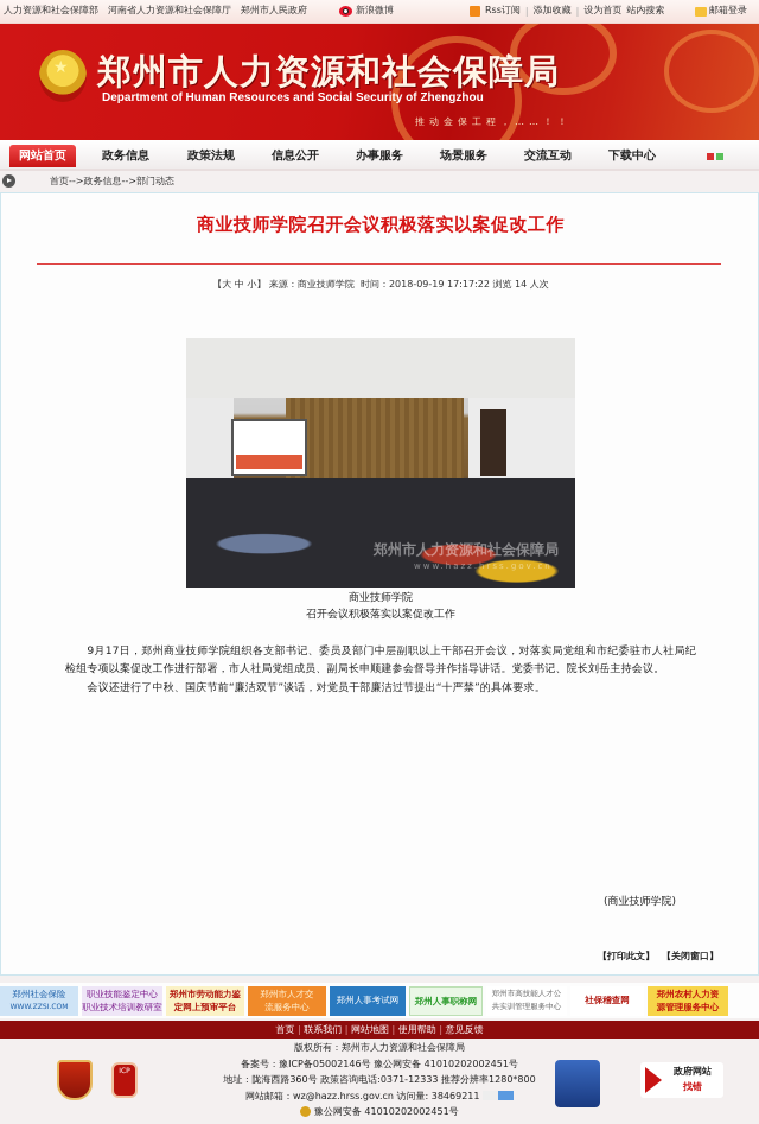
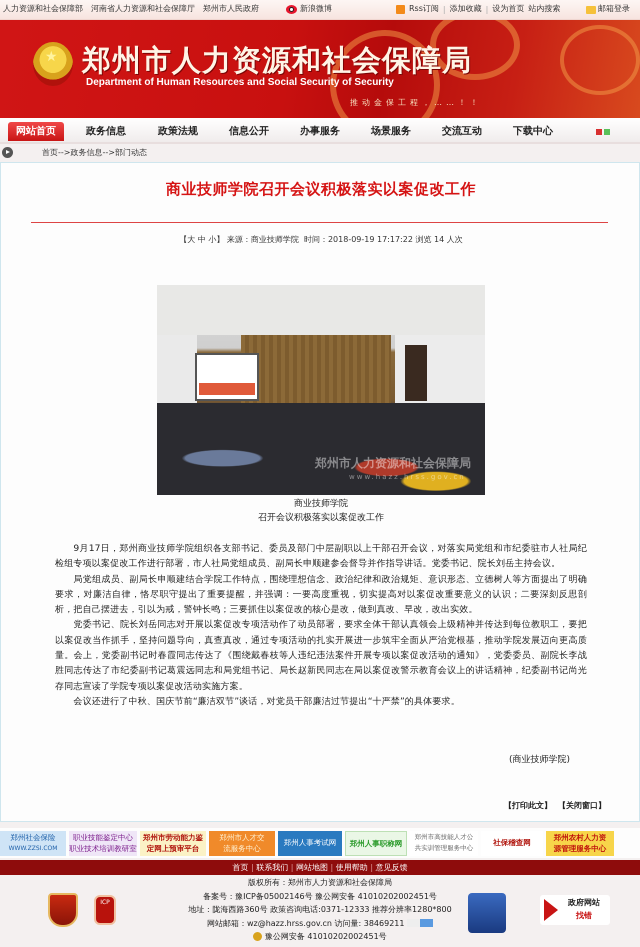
  人力资源和社会保障部
  河南省人力资源和社会保障厅
  郑州市人民政府
  新浪微博
  Rss订阅
  |
  添加收藏
  |
  设为首页
  站内搜索
  邮箱登录
  郑州市人力资源和社会保障局
- Department of Human Resources and Social Security of Zhengzhou
+ Department of Human Resources and Social Security of Security
  推动金保工程，……！！
  网站首页
  政务信息
  政策法规
  信息公开
  办事服务
  场景服务
  交流互动
  下载中心
  首页-->政务信息-->部门动态
  商业技师学院召开会议积极落实以案促改工作
  【大 中 小】 来源：商业技师学院 时间：2018-09-19 17:17:22 浏览 14 人次
  郑州市人力资源和社会保障局
  www.hazz.hrss.gov.cn
  商业技师学院
  召开会议积极落实以案促改工作
  9月17日，郑州商业技师学院组织各支部书记、委员及部门中层副职以上干部召开会议，对落实局党组和市纪委驻市人社局纪检组专项以案促改工作进行部署，市人社局党组成员、副局长申顺建参会督导并作指导讲话。党委书记、院长刘岳主持会议。
+ 局党组成员、副局长申顺建结合学院工作特点，围绕理想信念、政治纪律和政治规矩、意识形态、立德树人等方面提出了明确要求，对廉洁自律，恪尽职守提出了重要提醒，并强调：一要高度重视，切实提高对以案促改重要意义的认识；二要深刻反思剖析，把自己摆进去，引以为戒，警钟长鸣；三要抓住以案促改的核心是改，做到真改、早改，改出实效。
+ 党委书记、院长刘岳同志对开展以案促改专项活动作了动员部署，要求全体干部认真领会上级精神并传达到每位教职工，要把以案促改当作抓手，坚持问题导向，真查真改，通过专项活动的扎实开展进一步筑牢全面从严治党根基，推动学院发展迈向更高质量。会上，党委副书记时春霞同志传达了《围绕戴春枝等人违纪违法案件开展专项以案促改活动的通知》，党委委员、副院长李战胜同志传达了市纪委副书记葛震远同志和局党组书记、局长赵新民同志在局以案促改警示教育会议上的讲话精神，纪委副书记尚光存同志宣读了学院专项以案促改活动实施方案。
  会议还进行了中秋、国庆节前“廉洁双节”谈话，对党员干部廉洁过节提出“十严禁”的具体要求。
  (商业技师学院)
  【打印此文】
  【关闭窗口】
  郑州社会保险
  职业技能鉴定中心
  职业技术培训教研室
  郑州市劳动能力鉴
  定网上预审平台
  郑州市人才交
  流服务中心
  郑州人事考试网
  郑州人事职称网
  郑州市高技能人才公
  共实训管理服务中心
  社保稽查网
  郑州农村人力资
  源管理服务中心
  首页 | 联系我们 | 网站地图 | 使用帮助 | 意见反馈
  版权所有：郑州市人力资源和社会保障局
  备案号：豫ICP备05002146号 豫公网安备 41010202002451号
  地址：陇海西路360号 政策咨询电话:0371-12333 推荐分辨率1280*800
  网站邮箱：wz@hazz.hrss.gov.cn 访问量: 38469211
  豫公网安备 41010202002451号
  政府网站
  找错
